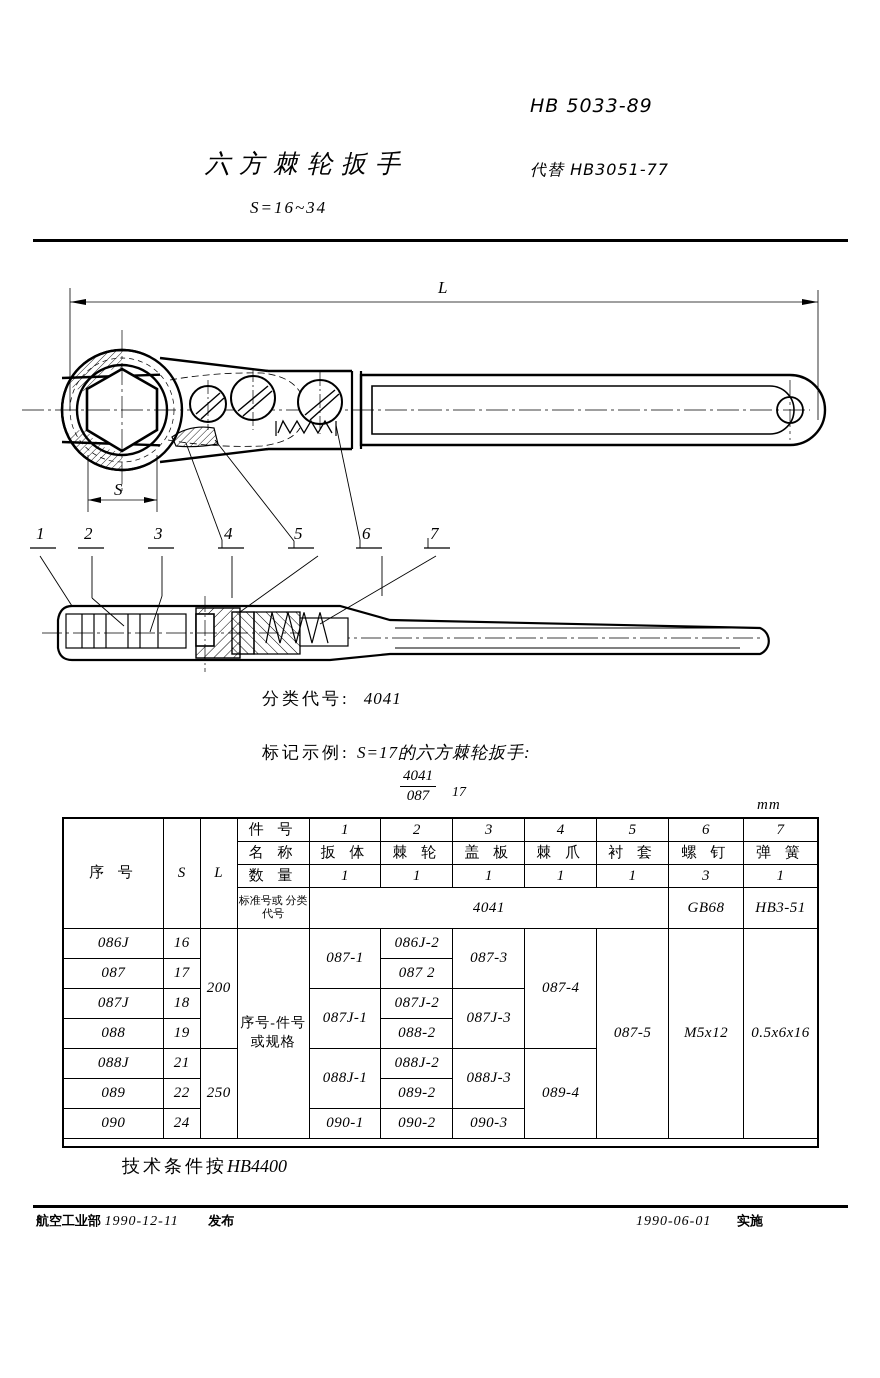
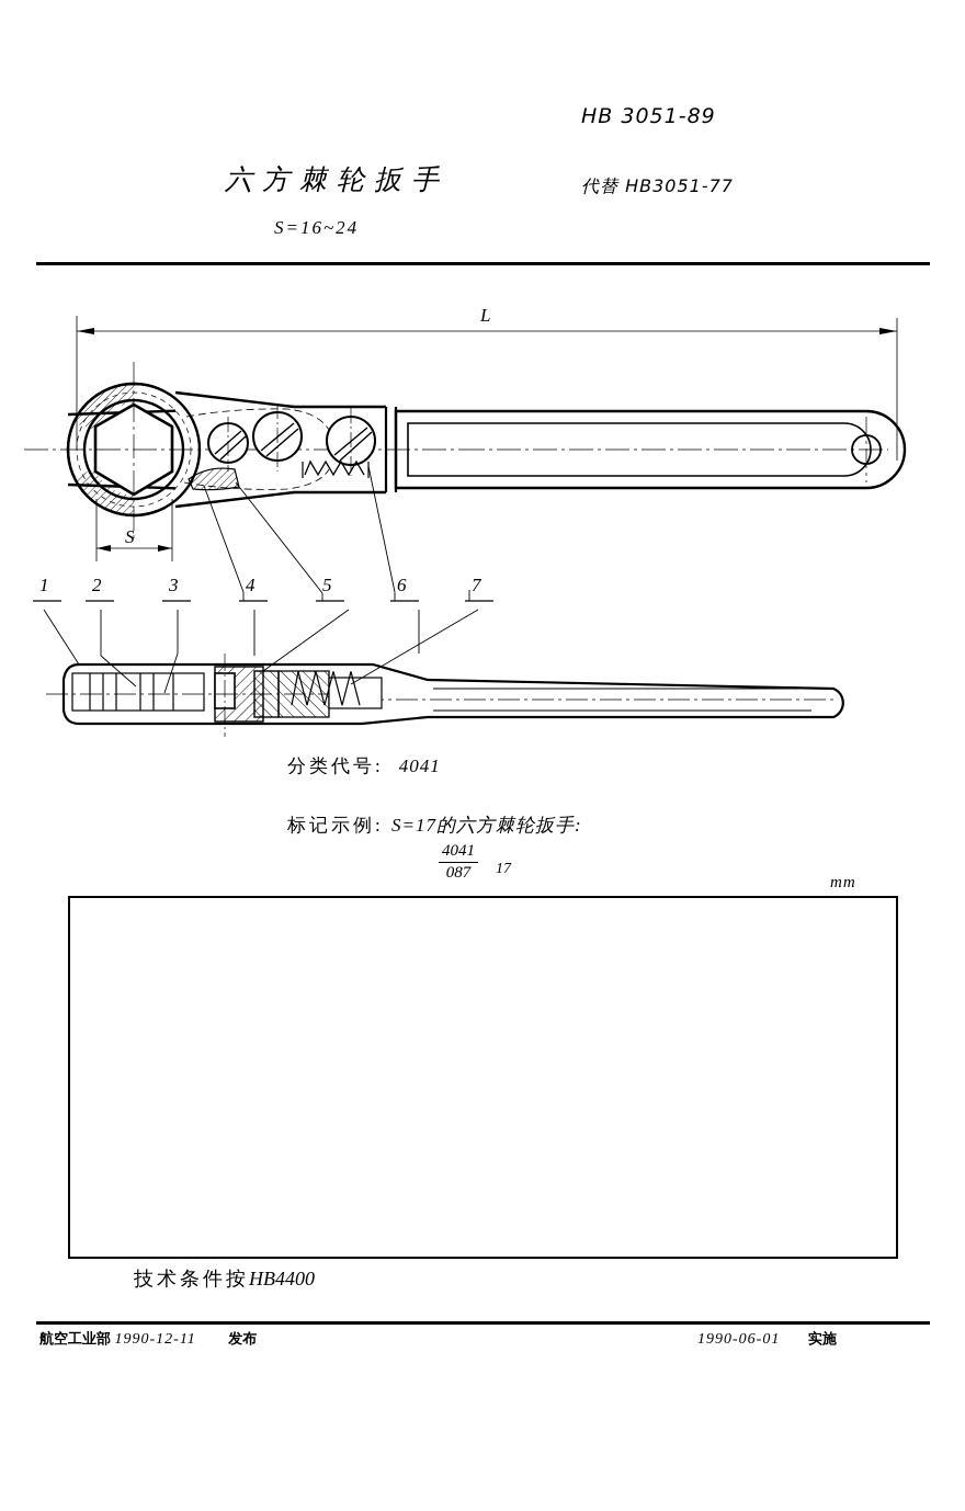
- HB 5033-89
+ HB 3051-89
  六方棘轮扳手
  代替 HB3051-77
- S=16~34
+ S=16~24
  1
  2
  3
  4
  5
  6
  7
  L
  S
  分类代号: 4041
  标记示例: S=17的六方棘轮扳手:
  4041
  087
  17
  mm
- 序 号	S	L	件 号	1	2	3	4	5	6	7
- 名 称	扳 体	棘 轮	盖 板	棘 爪	衬 套	螺 钉	弹 簧
- 数 量	1	1	1	1	1	3	1
- 标准号或 分类代号	4041	GB68	HB3-51
- 086J	16	200	序号-件号 或规格	087-1	086J-2	087-3	087-4	087-5	M5x12	0.5x6x16
- 087	17	087 2
- 087J	18	087J-1	087J-2	087J-3
- 088	19	088-2
- 088J	21	250	088J-1	088J-2	088J-3	089-4
- 089	22	089-2
- 090	24	090-1	090-2	090-3
  技术条件按HB4400
  航空工业部 1990-12-11 发布
  1990-06-01 实施
